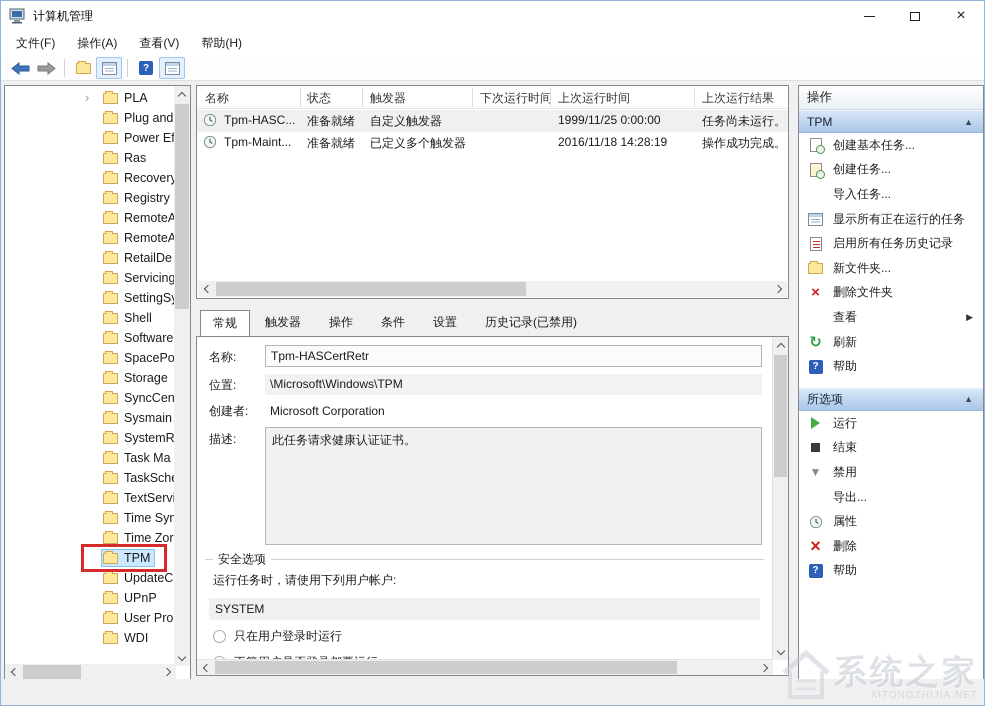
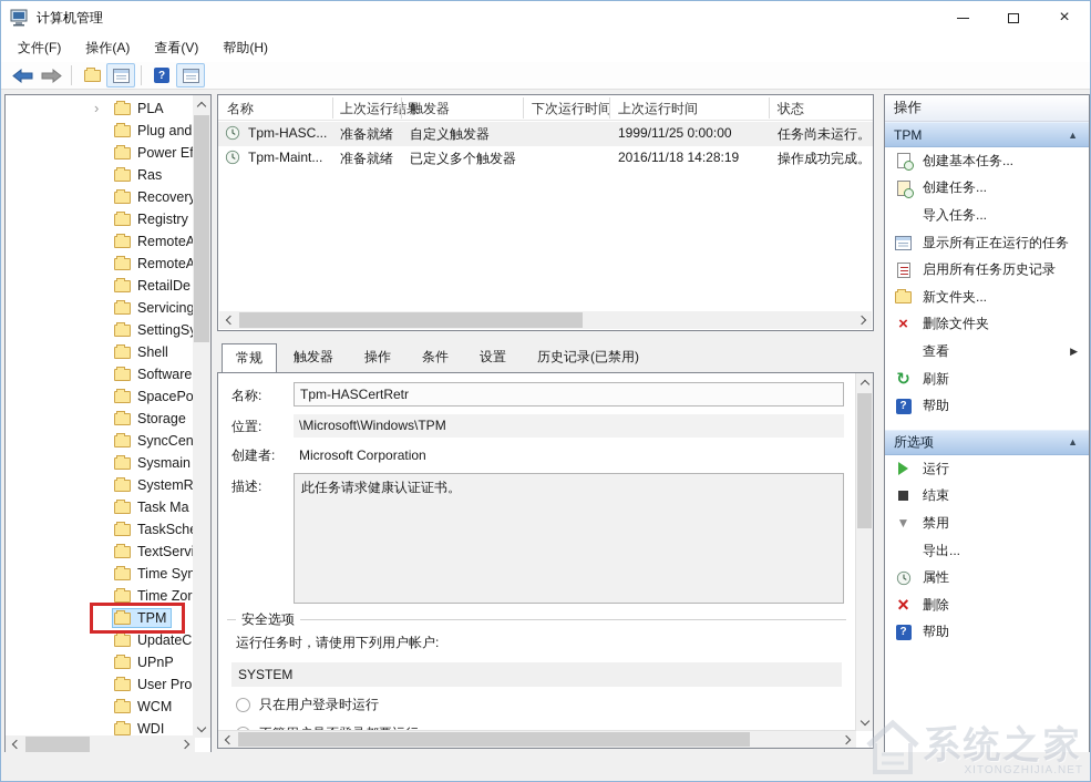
  计算机管理
  ×
  文件(F)
  操作(A)
  查看(V)
  帮助(H)
  ?
  ›
  PLA
  Plug and
  Power Ef
  Ras
  Recover
  Registry
  RemoteA
  RemoteA
  RetailDe
  Servicing
  SettingS
  Shell
  Software
  SpacePo
  Storage
  SyncCen
  Sysmain
  SystemR
  Task Ma
  TaskSch
  TextServ
  Time Syn
  Time Zor
  TPM
  UpdateC
  UPnP
  User Pro
+ WCM
  WDI
  名称
- 状态
+ 上次运行结果
  触发器
  下次运行时间
  上次运行时间
- 上次运行结果
+ 状态
  Tpm-HASC...
  准备就绪
  自定义触发器
  1999/11/25 0:00:00
  任务尚未运行。
  Tpm-Maint...
  准备就绪
  已定义多个触发器
  2016/11/18 14:28:19
  操作成功完成。
  常规
  触发器
  操作
  条件
  设置
  历史记录(已禁用)
  名称:
  Tpm-HASCertRetr
  位置:
  \Microsoft\Windows\TPM
  创建者:
  Microsoft Corporation
  描述:
  此任务请求健康认证证书。
  安全选项
  运行任务时，请使用下列用户帐户:
  SYSTEM
  只在用户登录时运行
  操作
  TPM
  ▲
  创建基本任务...
  创建任务...
  导入任务...
  显示所有正在运行的任务
  启用所有任务历史记录
  新文件夹...
  ×
  删除文件夹
  查看
  ▶
  ↻
  刷新
  ?
  帮助
  所选项
  ▲
  运行
  结束
  ▼
  禁用
  导出...
  属性
  ×
  删除
  ?
  帮助
  系统之家
  XITONGZHIJIA.NET
